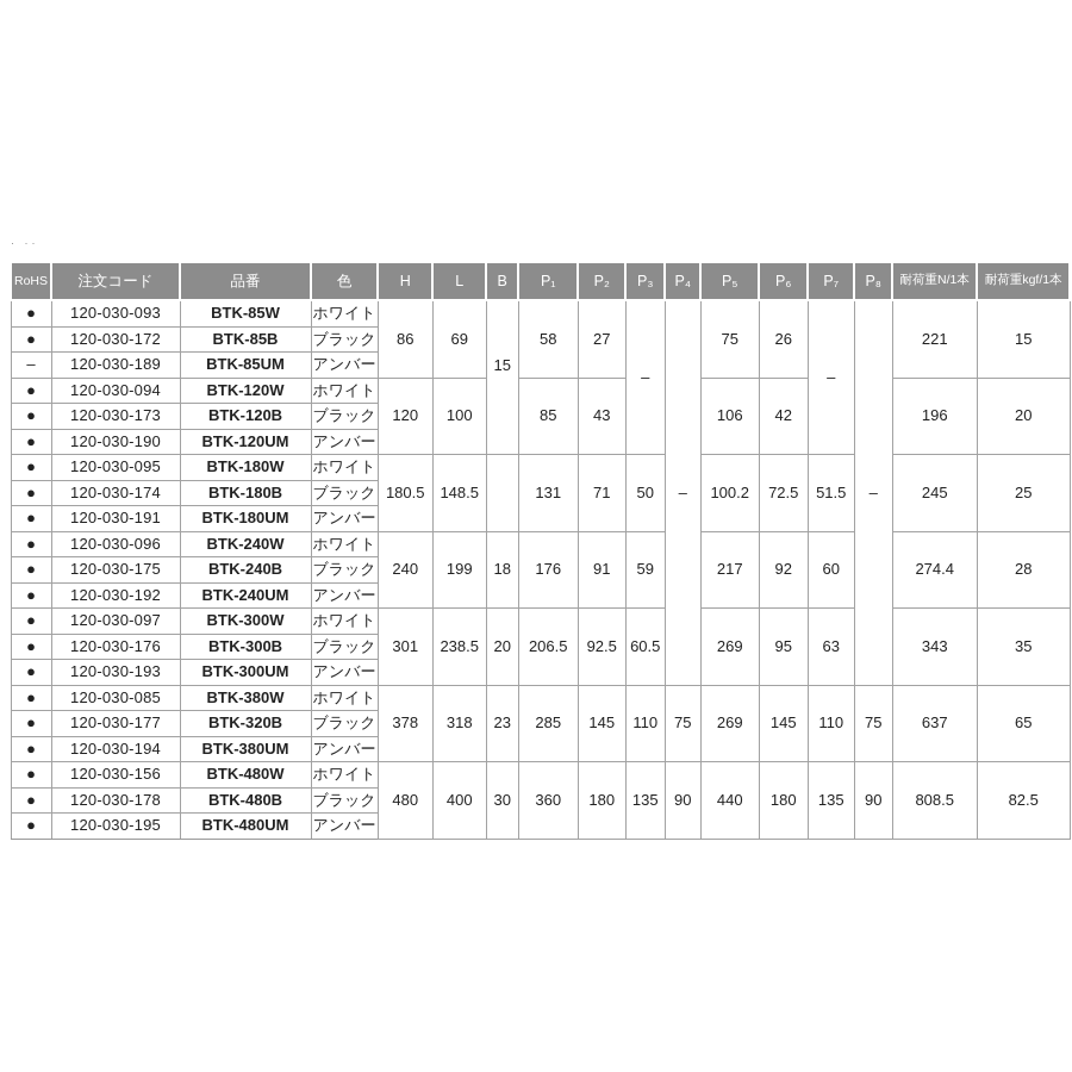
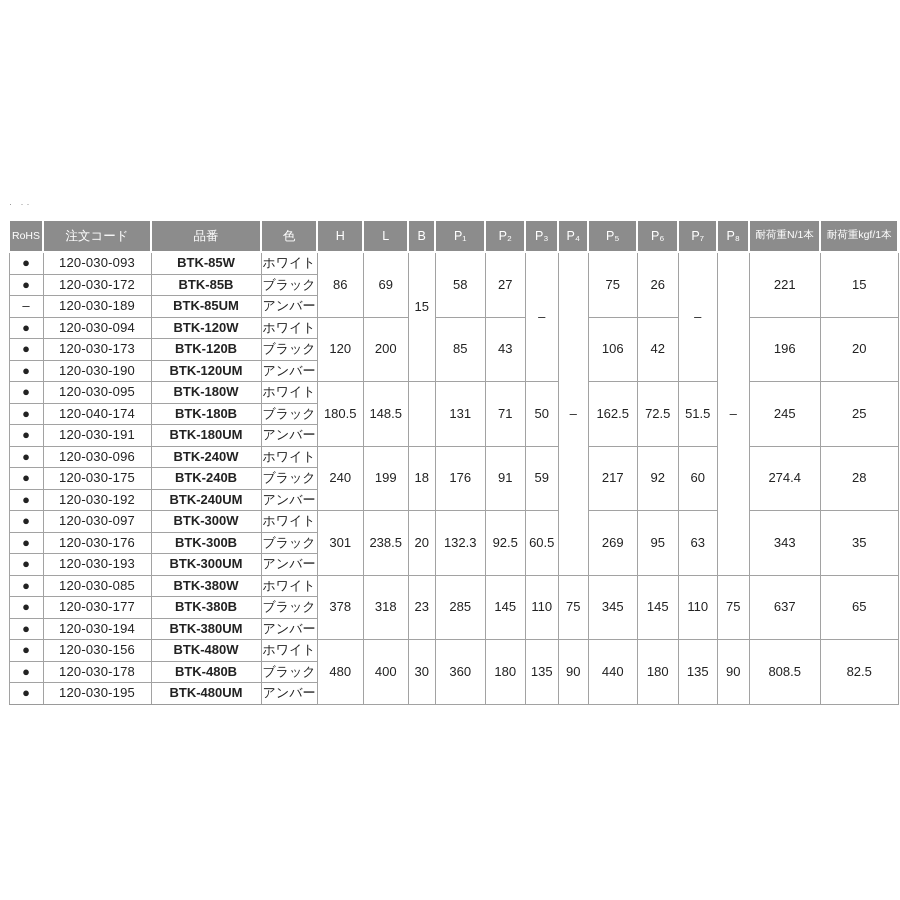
  · ··
  RoHS	注文コード	品番	色	H	L	B	P₁	P₂	P₃	P₄	P₅	P₆	P₇	P₈	耐荷重N/1本	耐荷重kgf/1本
  ●	120-030-093	BTK-85W	ホワイト	86	69	15	58	27	–	–	75	26	–	–	221	15
  ●	120-030-172	BTK-85B	ブラック
  –	120-030-189	BTK-85UM	アンバー
- ●	120-030-094	BTK-120W	ホワイト	120	100	85	43	106	42	196	20
+ ●	120-030-094	BTK-120W	ホワイト	120	200	85	43	106	42	196	20
  ●	120-030-173	BTK-120B	ブラック
  ●	120-030-190	BTK-120UM	アンバー
- ●	120-030-095	BTK-180W	ホワイト	180.5	148.5		131	71	50	100.2	72.5	51.5	245	25
+ ●	120-030-095	BTK-180W	ホワイト	180.5	148.5		131	71	50	162.5	72.5	51.5	245	25
- ●	120-030-174	BTK-180B	ブラック
+ ●	120-040-174	BTK-180B	ブラック
  ●	120-030-191	BTK-180UM	アンバー
  ●	120-030-096	BTK-240W	ホワイト	240	199	18	176	91	59	217	92	60	274.4	28
  ●	120-030-175	BTK-240B	ブラック
  ●	120-030-192	BTK-240UM	アンバー
- ●	120-030-097	BTK-300W	ホワイト	301	238.5	20	206.5	92.5	60.5	269	95	63	343	35
+ ●	120-030-097	BTK-300W	ホワイト	301	238.5	20	132.3	92.5	60.5	269	95	63	343	35
  ●	120-030-176	BTK-300B	ブラック
  ●	120-030-193	BTK-300UM	アンバー
- ●	120-030-085	BTK-380W	ホワイト	378	318	23	285	145	110	75	269	145	110	75	637	65
+ ●	120-030-085	BTK-380W	ホワイト	378	318	23	285	145	110	75	345	145	110	75	637	65
- ●	120-030-177	BTK-320B	ブラック
+ ●	120-030-177	BTK-380B	ブラック
  ●	120-030-194	BTK-380UM	アンバー
  ●	120-030-156	BTK-480W	ホワイト	480	400	30	360	180	135	90	440	180	135	90	808.5	82.5
  ●	120-030-178	BTK-480B	ブラック
  ●	120-030-195	BTK-480UM	アンバー
